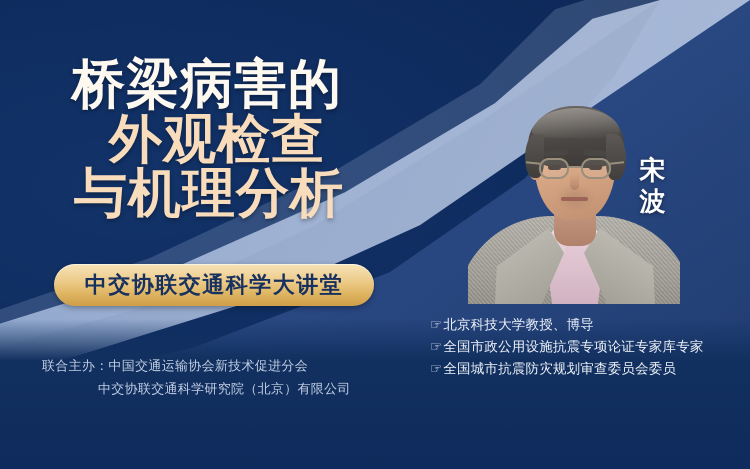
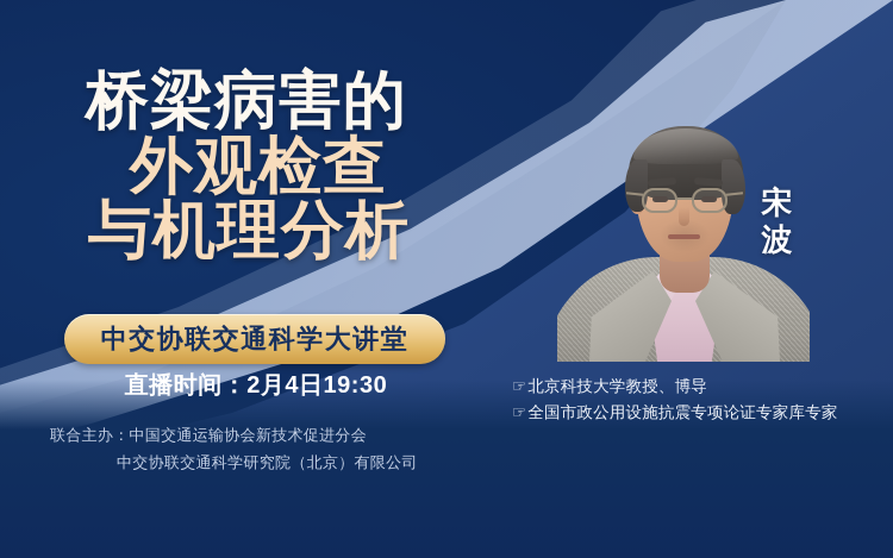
  桥梁病害的
  外观检查
  与机理分析
  中交协联交通科学大讲堂
+ 直播时间：2月4日19:30
  联合主办：中国交通运输协会新技术促进分会
  中交协联交通科学研究院（北京）有限公司
  宋
  波
  ☞北京科技大学教授、博导
  ☞全国市政公用设施抗震专项论证专家库专家
- ☞全国城市抗震防灾规划审查委员会委员
